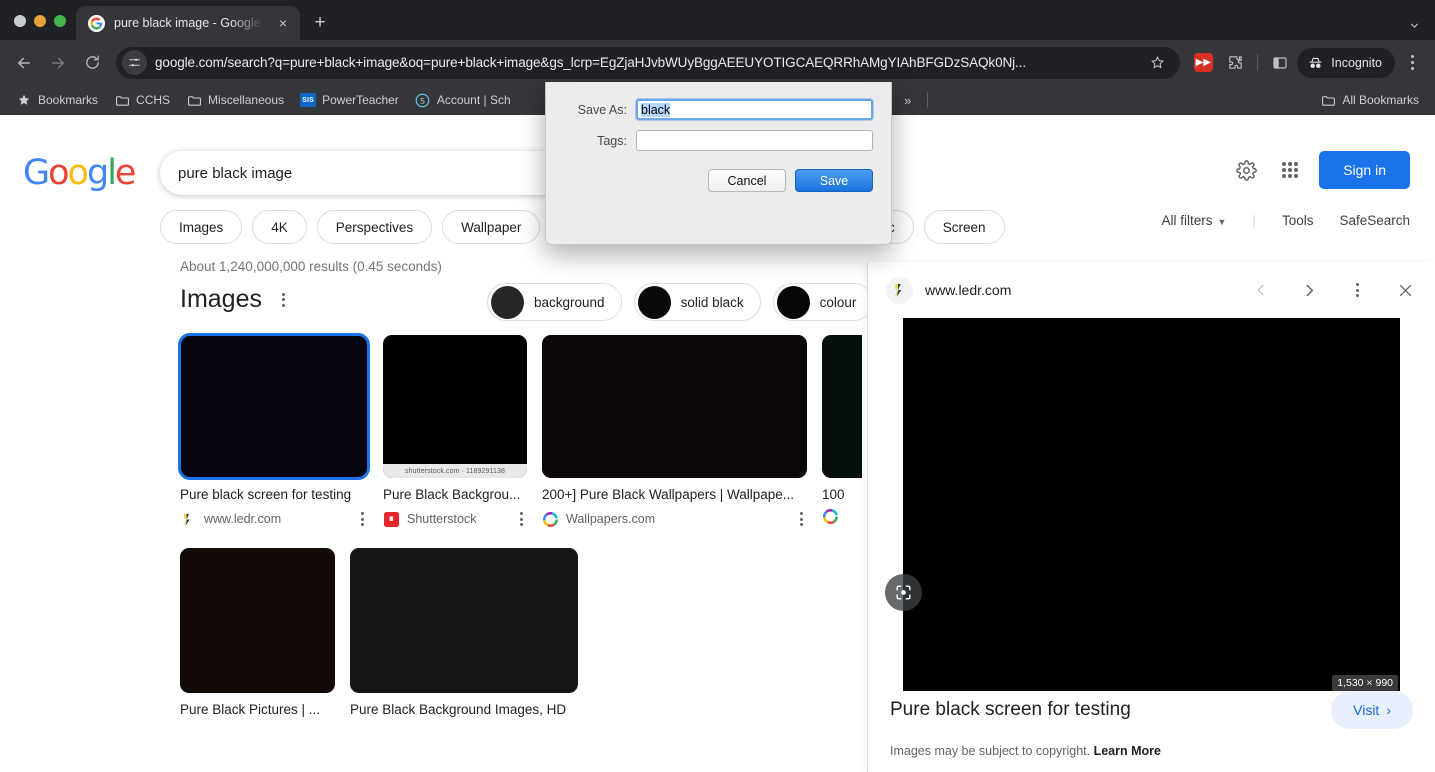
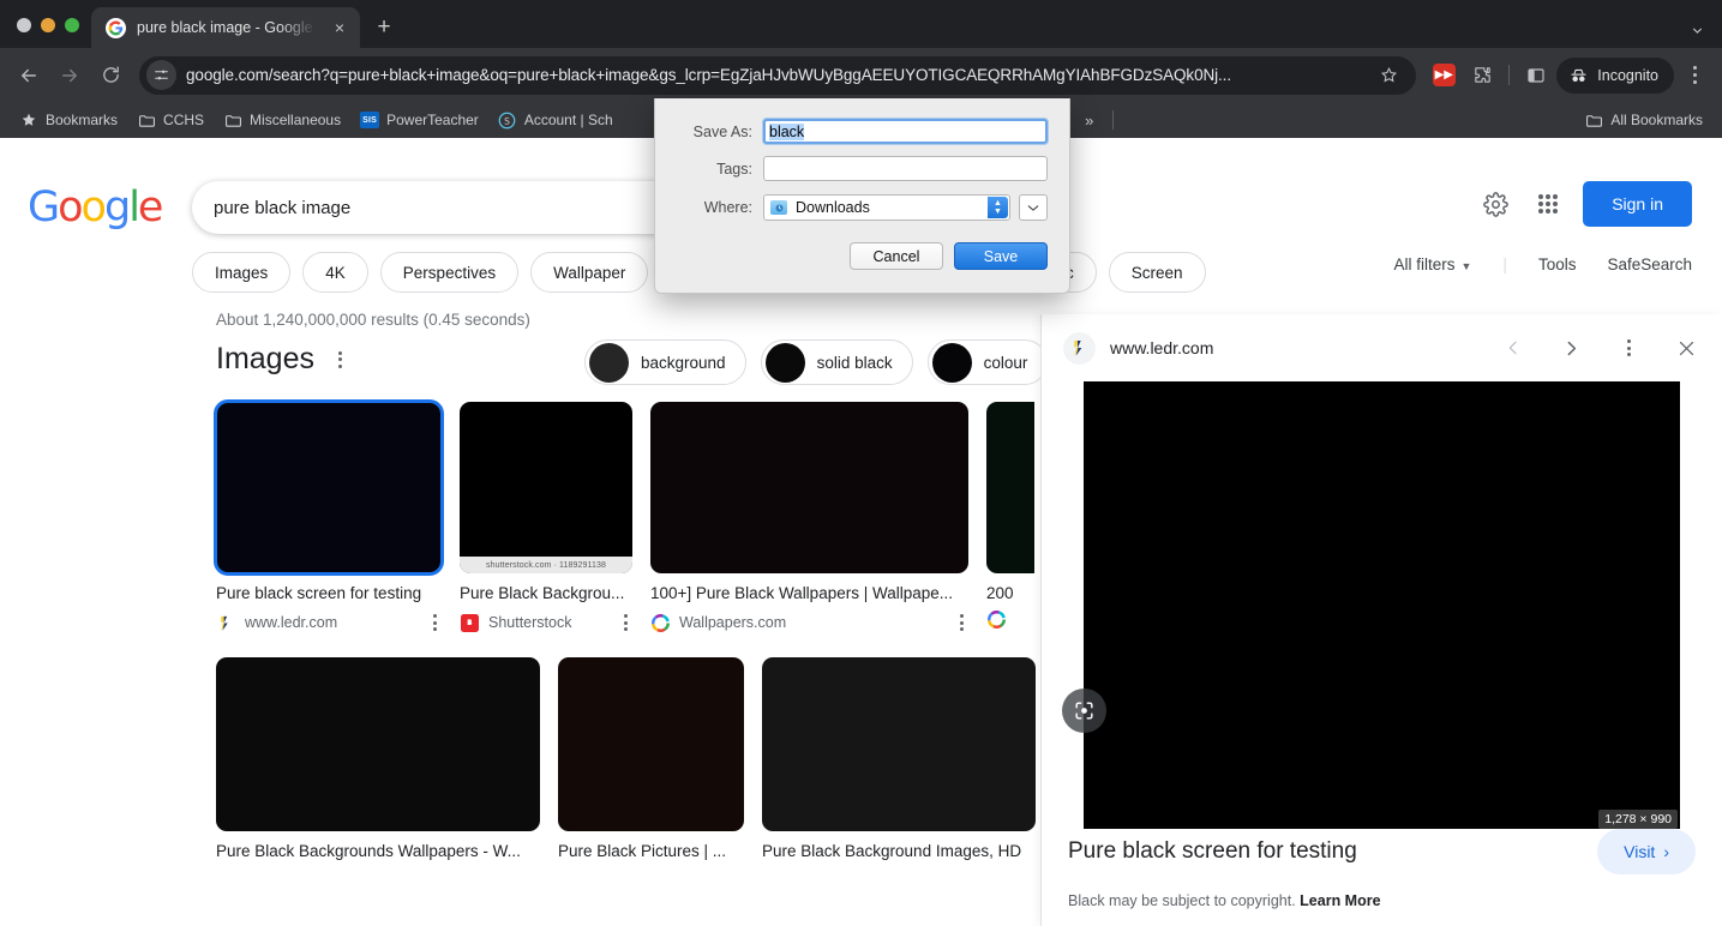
  pure black image - Google
  ×
  +
  google.com/search?q=pure+black+image&oq=pure+black+image&gs_lcrp=EgZjaHJvbWUyBggAEEUYOTIGCAEQRRhAMgYIAhBFGDzSAQk0Nj...
  ▶▶
  Incognito
  Bookmarks
  CCHS
  Miscellaneous
  PowerTeacher
  S
  Account | Sch
  »
  All Bookmarks
  Google
  pure black image
  Sign in
  Images
  4K
  Perspectives
  Wallpaper
  Screen
  All filters ▼
  |
  Tools
  SafeSearch
  About 1,240,000,000 results (0.45 seconds)
  Images
  background
  solid black
  colour
  Pure black screen for testing
  www.ledr.com
  Pure Black Backgrou...
  Shutterstock
- 200+] Pure Black Wallpapers | Wallpape...
+ 100+] Pure Black Wallpapers | Wallpape...
  Wallpapers.com
- 100
+ 200
+ Pure Black Backgrounds Wallpapers - W...
  Pure Black Pictures | ...
  Pure Black Background Images, HD
  www.ledr.com
- 1,530 × 990
+ 1,278 × 990
  Pure black screen for testing
  Visit
  ›
- Images may be subject to copyright. Learn More
+ Black may be subject to copyright. Learn More
  Save As:
  black
  Tags:
+ Where:
+ Downloads
  Cancel
  Save
